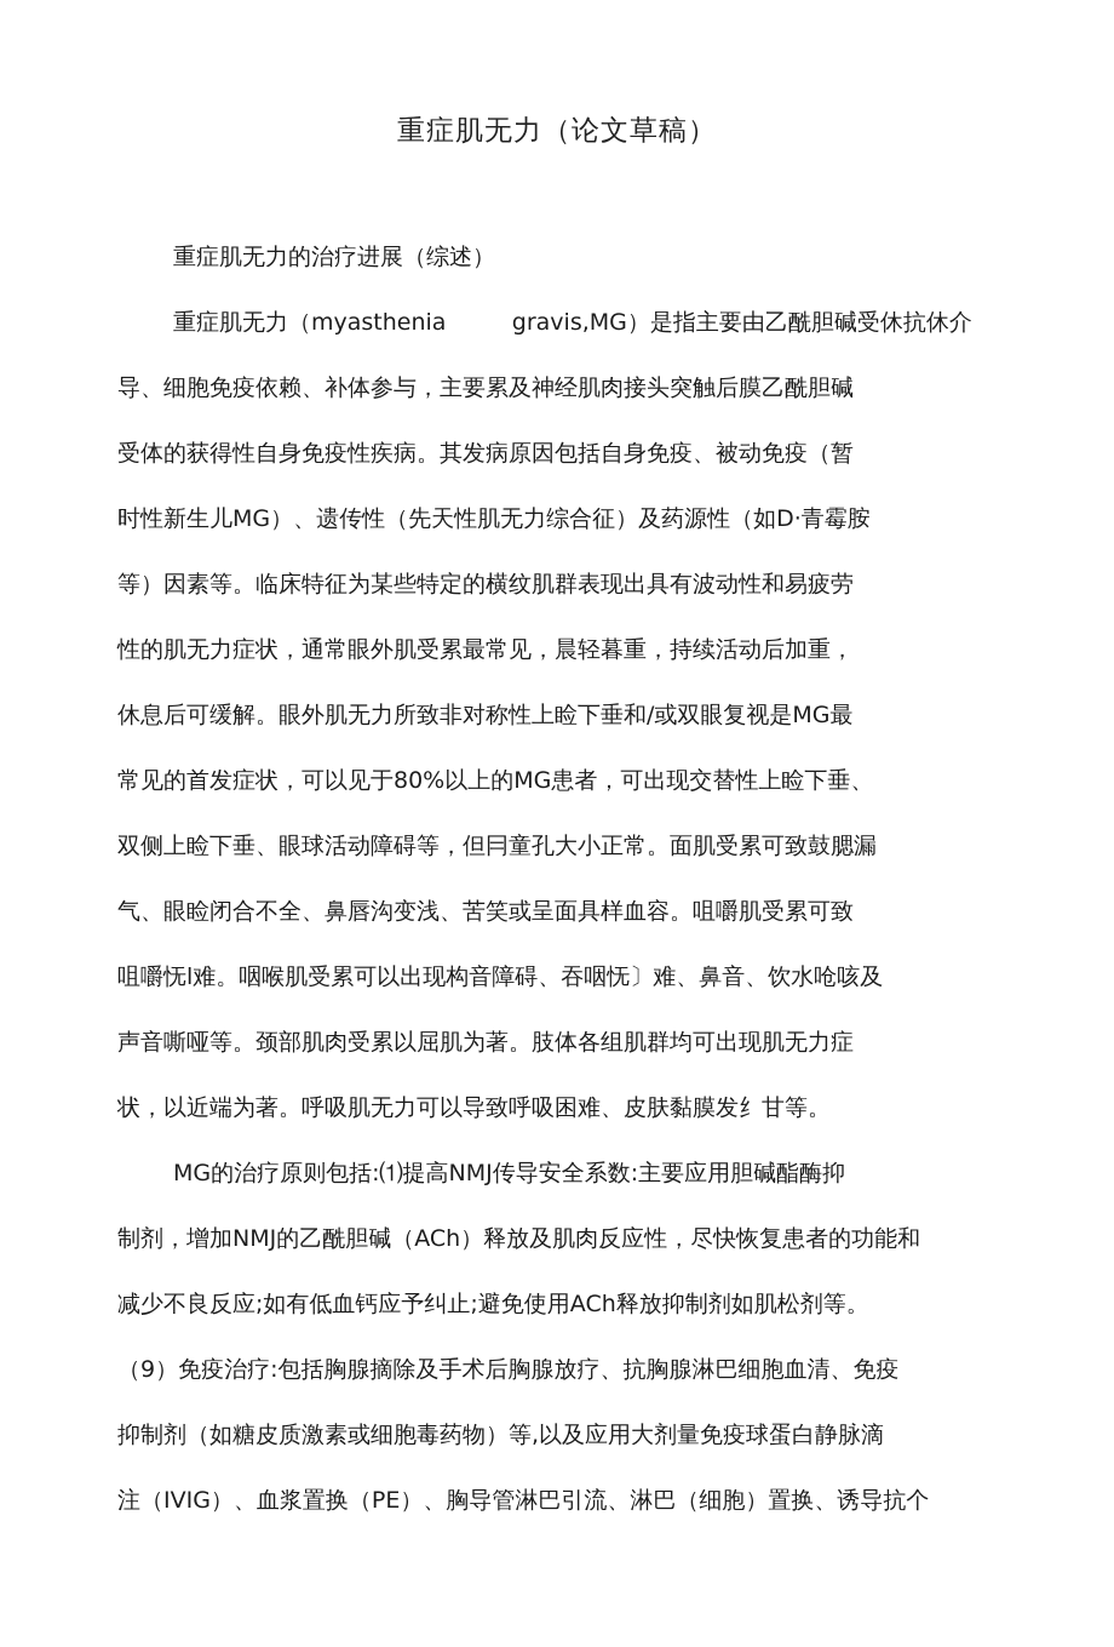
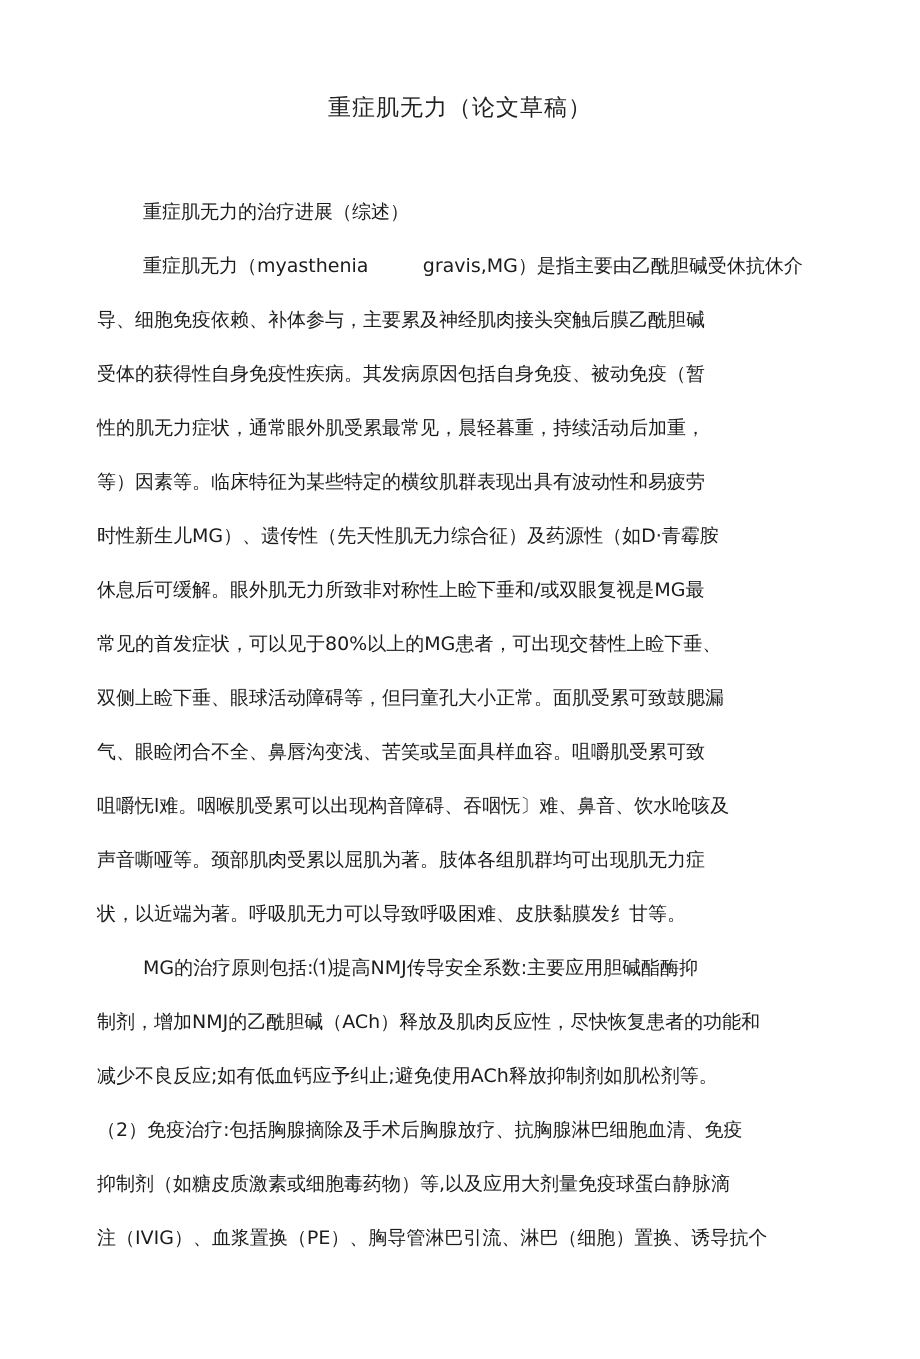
  重症肌无力（论文草稿）
  重症肌无力的治疗进展（综述）
  重症肌无力（myasthenia gravis,MG）是指主要由乙酰胆碱受休抗休介
  导、细胞免疫依赖、补体参与，主要累及神经肌肉接头突触后膜乙酰胆碱
  受体的获得性自身免疫性疾病。其发病原因包括自身免疫、被动免疫（暂
- 时性新生儿MG）、遗传性（先天性肌无力综合征）及药源性（如D·青霉胺
+ 性的肌无力症状，通常眼外肌受累最常见，晨轻暮重，持续活动后加重，
  等）因素等。临床特征为某些特定的横纹肌群表现出具有波动性和易疲劳
- 性的肌无力症状，通常眼外肌受累最常见，晨轻暮重，持续活动后加重，
+ 时性新生儿MG）、遗传性（先天性肌无力综合征）及药源性（如D·青霉胺
  休息后可缓解。眼外肌无力所致非对称性上睑下垂和/或双眼复视是MG最
  常见的首发症状，可以见于80%以上的MG患者，可出现交替性上睑下垂、
  双侧上睑下垂、眼球活动障碍等，但冃童孔大小正常。面肌受累可致鼓腮漏
  气、眼睑闭合不全、鼻唇沟变浅、苦笑或呈面具样血容。咀嚼肌受累可致
  咀嚼怃l难。咽喉肌受累可以出现构音障碍、吞咽怃〕难、鼻音、饮水呛咳及
  声音嘶哑等。颈部肌肉受累以屈肌为著。肢体各组肌群均可出现肌无力症
  状，以近端为著。呼吸肌无力可以导致呼吸困难、皮肤黏膜发纟甘等。
  MG的治疗原则包括:⑴提高NMJ传导安全系数:主要应用胆碱酯酶抑
  制剂，增加NMJ的乙酰胆碱（ACh）释放及肌肉反应性，尽快恢复患者的功能和
  减少不良反应;如有低血钙应予纠止;避免使用ACh释放抑制剂如肌松剂等。
- （9）免疫治疗:包括胸腺摘除及手术后胸腺放疗、抗胸腺淋巴细胞血清、免疫
+ （2）免疫治疗:包括胸腺摘除及手术后胸腺放疗、抗胸腺淋巴细胞血清、免疫
  抑制剂（如糖皮质激素或细胞毒药物）等,以及应用大剂量免疫球蛋白静脉滴
  注（IVIG）、血浆置换（PE）、胸导管淋巴引流、淋巴（细胞）置换、诱导抗个
